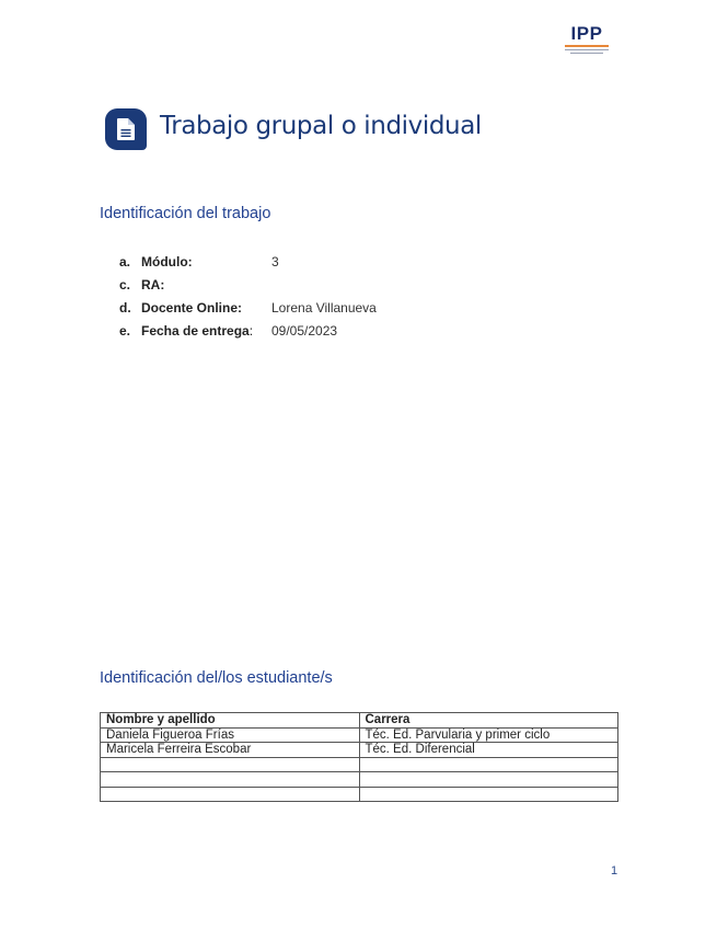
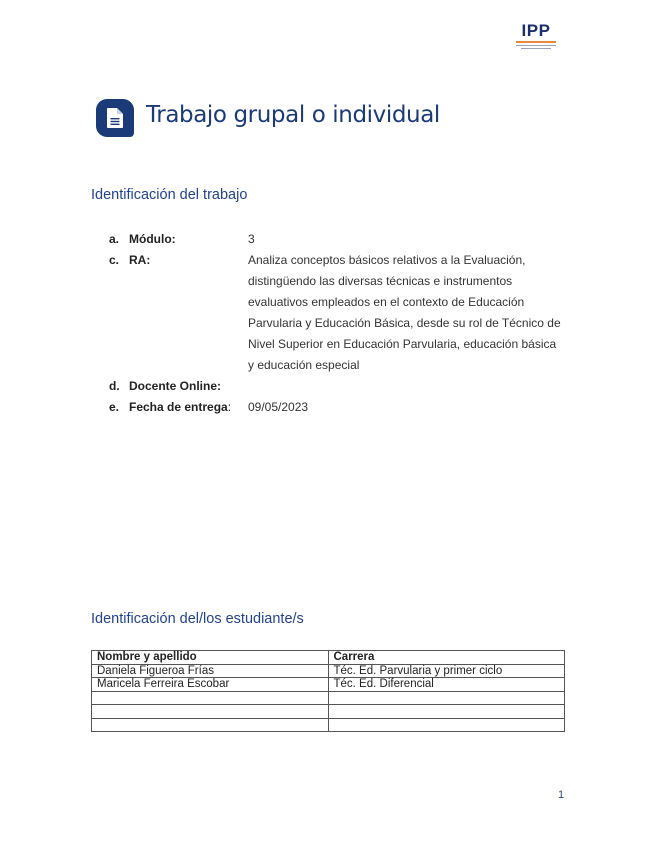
  IPP
  Trabajo grupal o individual
  Identificación del trabajo
  a.
  Módulo:
  3
  c.
  RA:
+ Analiza conceptos básicos relativos a la Evaluación, distingüendo las diversas técnicas e instrumentos evaluativos empleados en el contexto de Educación Parvularia y Educación Básica, desde su rol de Técnico de Nivel Superior en Educación Parvularia, educación básica y educación especial
  d.
  Docente Online:
- Lorena Villanueva
  e.
  Fecha de entrega:
  09/05/2023
  Identificación del/los estudiante/s
  Nombre y apellido	Carrera
  Daniela Figueroa Frías	Téc. Ed. Parvularia y primer ciclo
  Maricela Ferreira Escobar	Téc. Ed. Diferencial
  1
